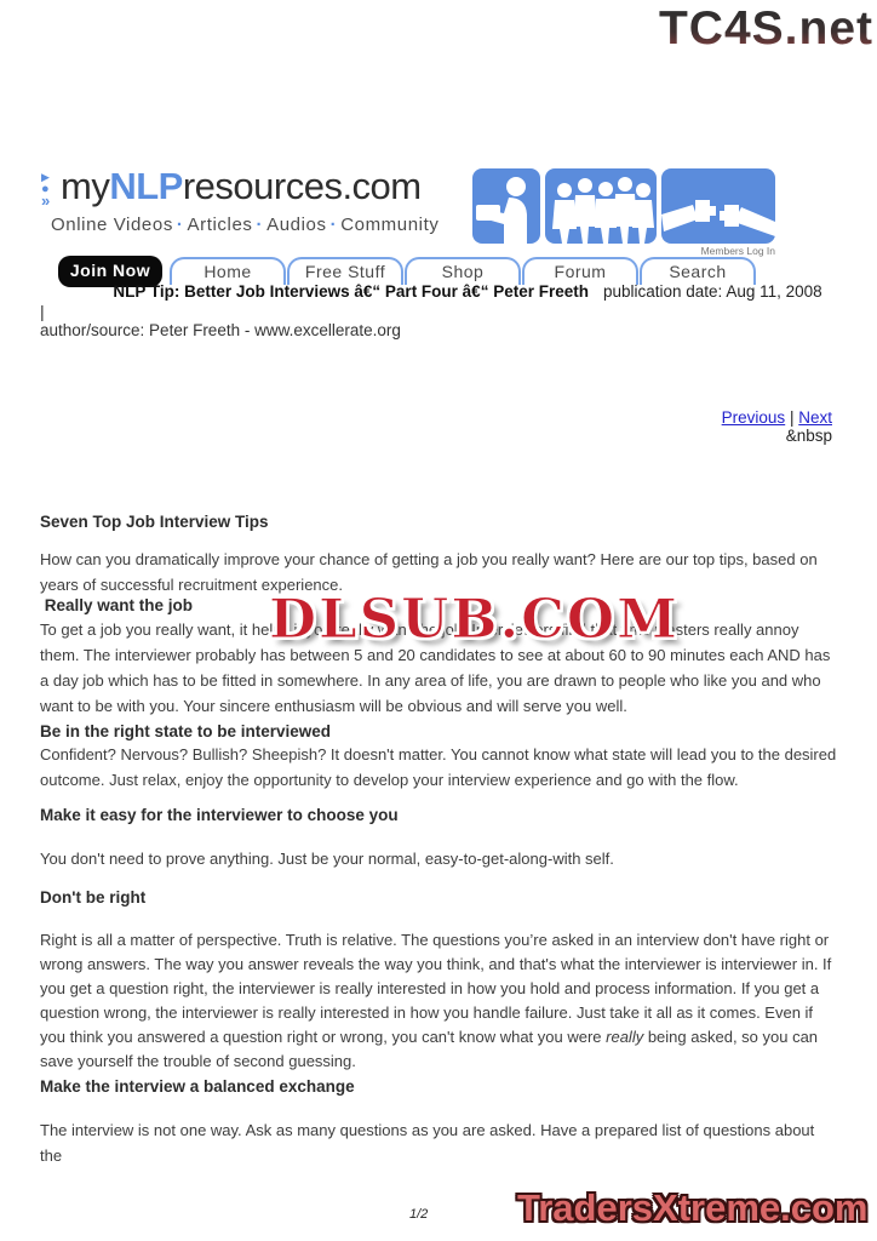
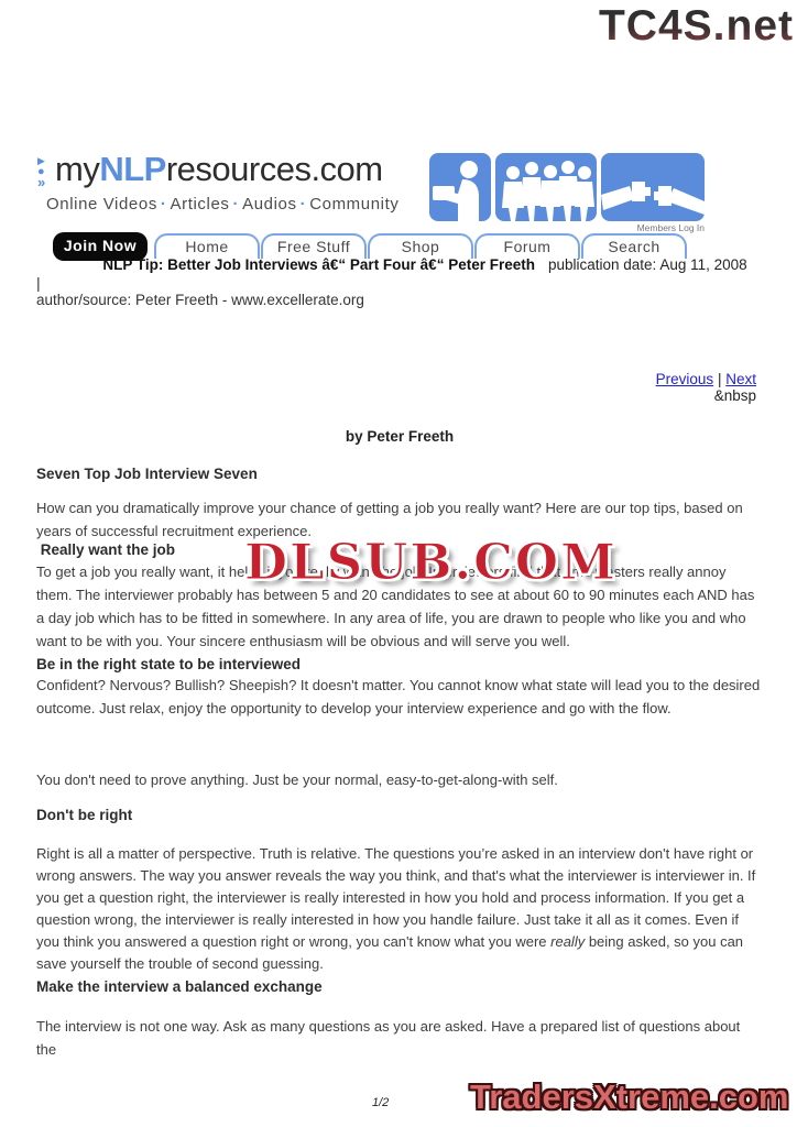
  TC4S.net
  ▶
  ●
  »
  myNLPresources.com
  Online Videos · Articles · Audios · Community
  Members Log In
  Join Now
  Home
  Free Stuff
  Shop
  Forum
  Search
  NLP Tip: Better Job Interviews â€“ Part Four â€“ Peter Freeth publication date: Aug 11, 2008
  |
  author/source: Peter Freeth - www.excellerate.org
  Previous | Next
  &nbsp
+ by Peter Freeth
- Seven Top Job Interview Tips
+ Seven Top Job Interview Seven
  How can you dramatically improve your chance of getting a job you really want? Here are our top tips, based on years of successful recruitment experience.
  Really want the job
  To get a job you really want, it helps if you really want the job. Interviewers find that time wasters really annoy them. The interviewer probably has between 5 and 20 candidates to see at about 60 to 90 minutes each AND has a day job which has to be fitted in somewhere. In any area of life, you are drawn to people who like you and who want to be with you. Your sincere enthusiasm will be obvious and will serve you well.
  DLSUB.COM
  Be in the right state to be interviewed
  Confident? Nervous? Bullish? Sheepish? It doesn't matter. You cannot know what state will lead you to the desired outcome. Just relax, enjoy the opportunity to develop your interview experience and go with the flow.
- Make it easy for the interviewer to choose you
  You don't need to prove anything. Just be your normal, easy-to-get-along-with self.
  Don't be right
  Right is all a matter of perspective. Truth is relative. The questions you’re asked in an interview don't have right or wrong answers. The way you answer reveals the way you think, and that's what the interviewer is interviewer in. If you get a question right, the interviewer is really interested in how you hold and process information. If you get a question wrong, the interviewer is really interested in how you handle failure. Just take it all as it comes. Even if you think you answered a question right or wrong, you can't know what you were really being asked, so you can save yourself the trouble of second guessing.
  Make the interview a balanced exchange
  The interview is not one way. Ask as many questions as you are asked. Have a prepared list of questions about the
  1/2
  TradersXtreme.com
